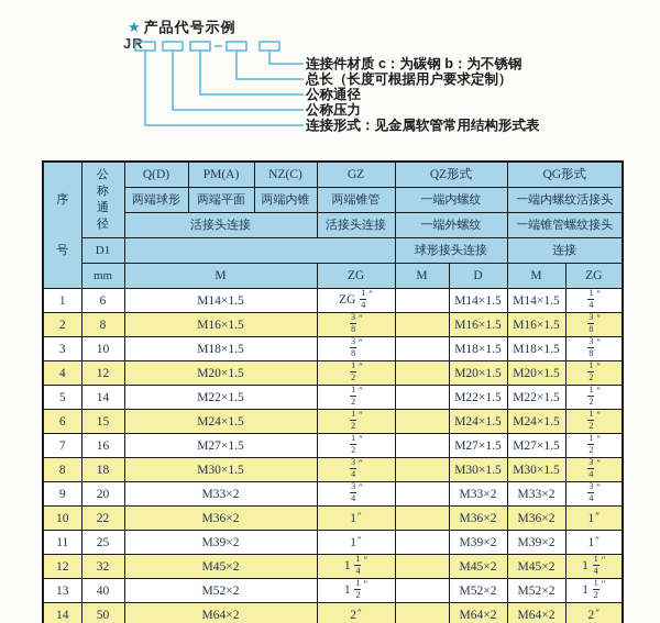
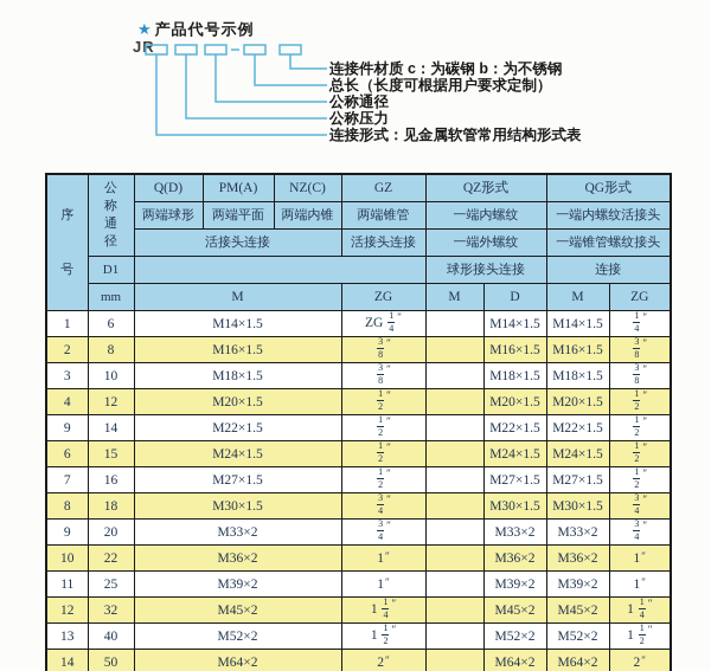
  ★ 产品代号示例
  JR
  连接件材质 c：为碳钢 b：为不锈钢
  总长（长度可根据用户要求定制）
  公称通径
  公称压力
  连接形式：见金属软管常用结构形式表
  序 号	公 称 通 径	Q(D)	PM(A)	NZ(C)	GZ	QZ形式	QG形式
  两端球形	两端平面	两端内锥	两端锥管	一端内螺纹	一端内螺纹活接头
  活接头连接	活接头连接	一端外螺纹	一端锥管螺纹接头
  D1		球形接头连接	连接
  mm	M	ZG	M	D	M	ZG
  1	6	M14×1.5	ZG 14″		M14×1.5	M14×1.5	14″
  2	8	M16×1.5	38″		M16×1.5	M16×1.5	38″
  3	10	M18×1.5	38″		M18×1.5	M18×1.5	38″
  4	12	M20×1.5	12″		M20×1.5	M20×1.5	12″
- 5	14	M22×1.5	12″		M22×1.5	M22×1.5	12″
+ 9	14	M22×1.5	12″		M22×1.5	M22×1.5	12″
  6	15	M24×1.5	12″		M24×1.5	M24×1.5	12″
  7	16	M27×1.5	12″		M27×1.5	M27×1.5	12″
  8	18	M30×1.5	34″		M30×1.5	M30×1.5	34″
  9	20	M33×2	34″		M33×2	M33×2	34″
  10	22	M36×2	1″		M36×2	M36×2	1″
  11	25	M39×2	1″		M39×2	M39×2	1″
  12	32	M45×2	1 14″		M45×2	M45×2	1 14″
  13	40	M52×2	1 12″		M52×2	M52×2	1 12″
  14	50	M64×2	2″		M64×2	M64×2	2″
